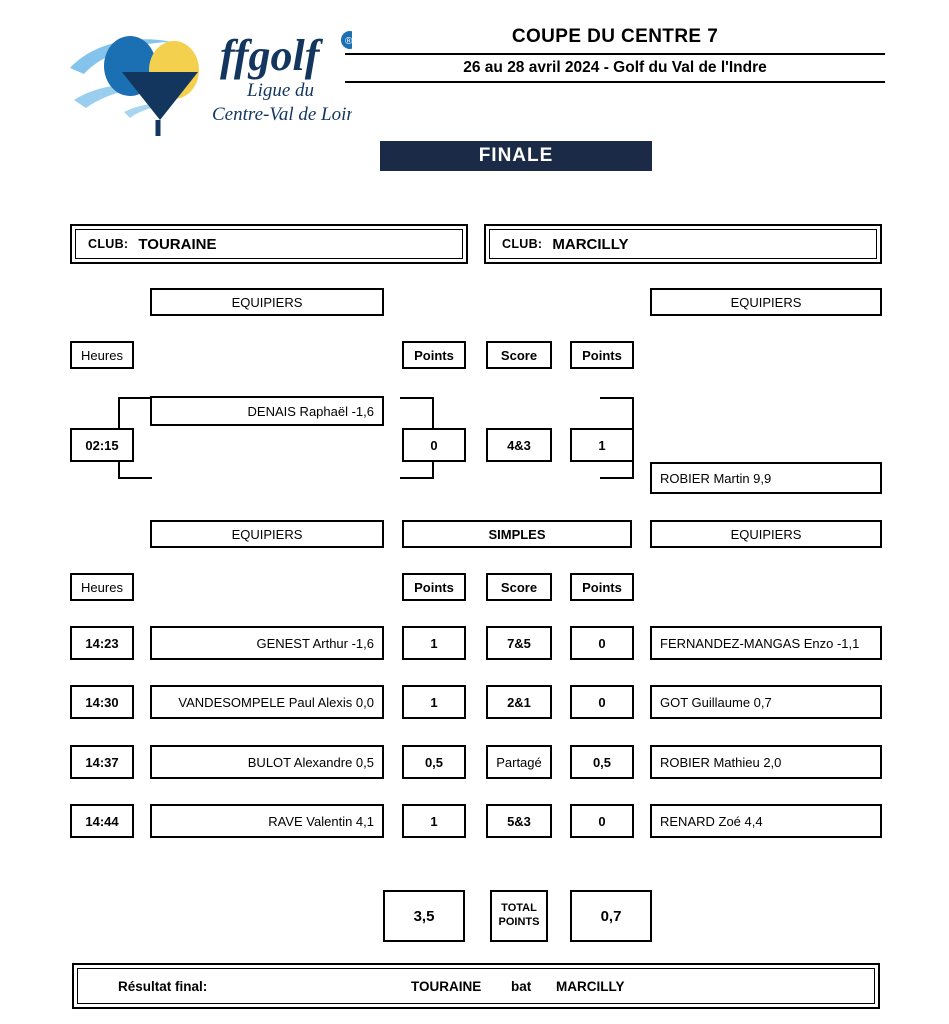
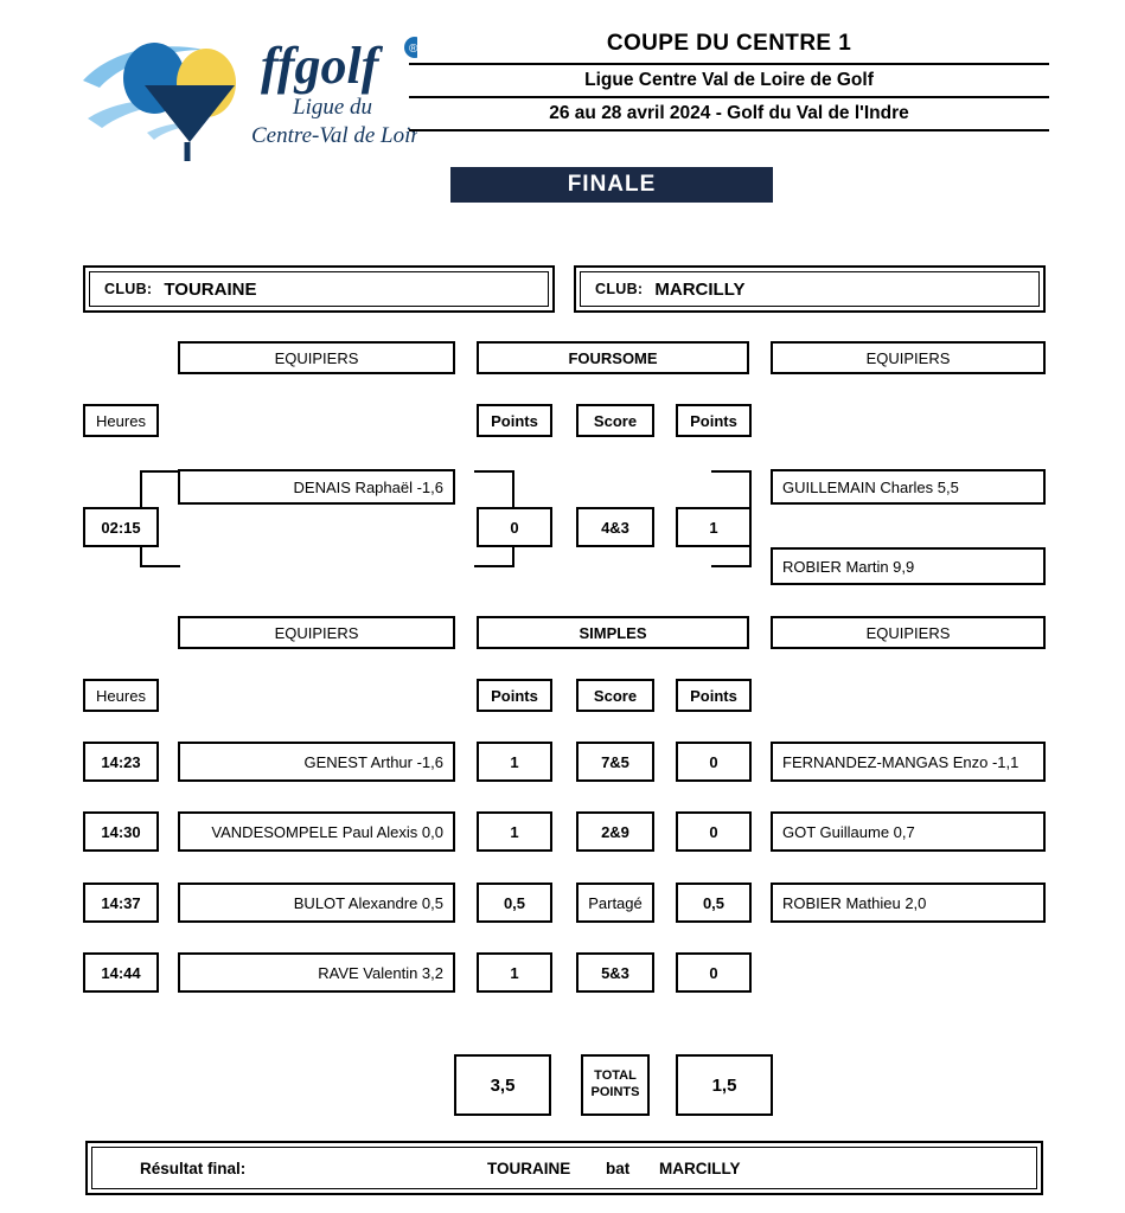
  ffgolf
  ®
  Ligue du
  Centre-Val de Loir
- COUPE DU CENTRE 7
+ COUPE DU CENTRE 1
+ Ligue Centre Val de Loire de Golf
  26 au 28 avril 2024 - Golf du Val de l'Indre
  FINALE
  CLUB:
  TOURAINE
  CLUB:
  MARCILLY
  EQUIPIERS
+ FOURSOME
  EQUIPIERS
  Heures
  Points
  Score
  Points
  02:15
  DENAIS Raphaël -1,6
  0
  4&3
  1
+ GUILLEMAIN Charles 5,5
  ROBIER Martin 9,9
  EQUIPIERS
  SIMPLES
  EQUIPIERS
  Heures
  Points
  Score
  Points
  14:23
  GENEST Arthur -1,6
  1
  7&5
  0
  FERNANDEZ-MANGAS Enzo -1,1
  14:30
  VANDESOMPELE Paul Alexis 0,0
  1
- 2&1
+ 2&9
  0
  GOT Guillaume 0,7
  14:37
  BULOT Alexandre 0,5
  0,5
  Partagé
  0,5
  ROBIER Mathieu 2,0
  14:44
- RAVE Valentin 4,1
+ RAVE Valentin 3,2
  1
  5&3
  0
- RENARD Zoé 4,4
  3,5
  TOTAL
  POINTS
- 0,7
+ 1,5
  Résultat final:
  TOURAINE
  bat
  MARCILLY
